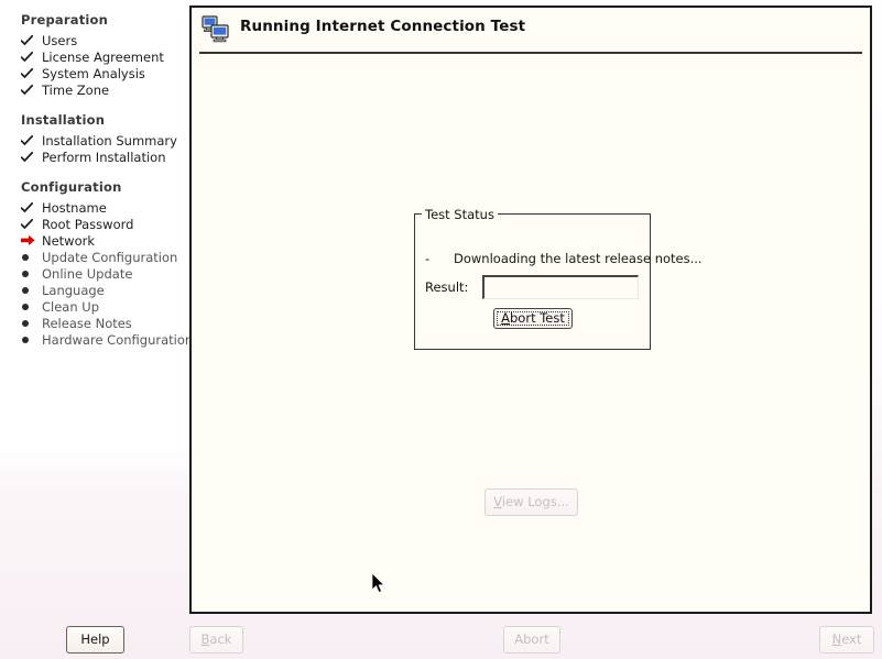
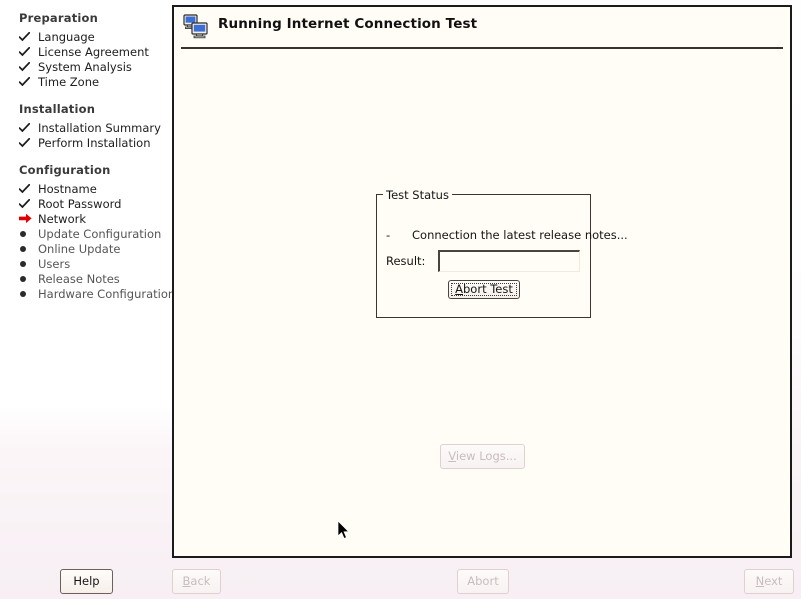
  Preparation
- Users
+ Language
  License Agreement
  System Analysis
  Time Zone
  Installation
  Installation Summary
  Perform Installation
  Configuration
  Hostname
  Root Password
  Network
  Update Configuration
  Online Update
- Language
+ Users
- Clean Up
  Release Notes
  Hardware Configuratio
  Running Internet Connection Test
  Test Status
- - Downloading the latest release notes...
+ - Connection the latest release notes...
  Result:
  Abort Test
  View Logs...
  Help
  Back
  Abort
  Next
